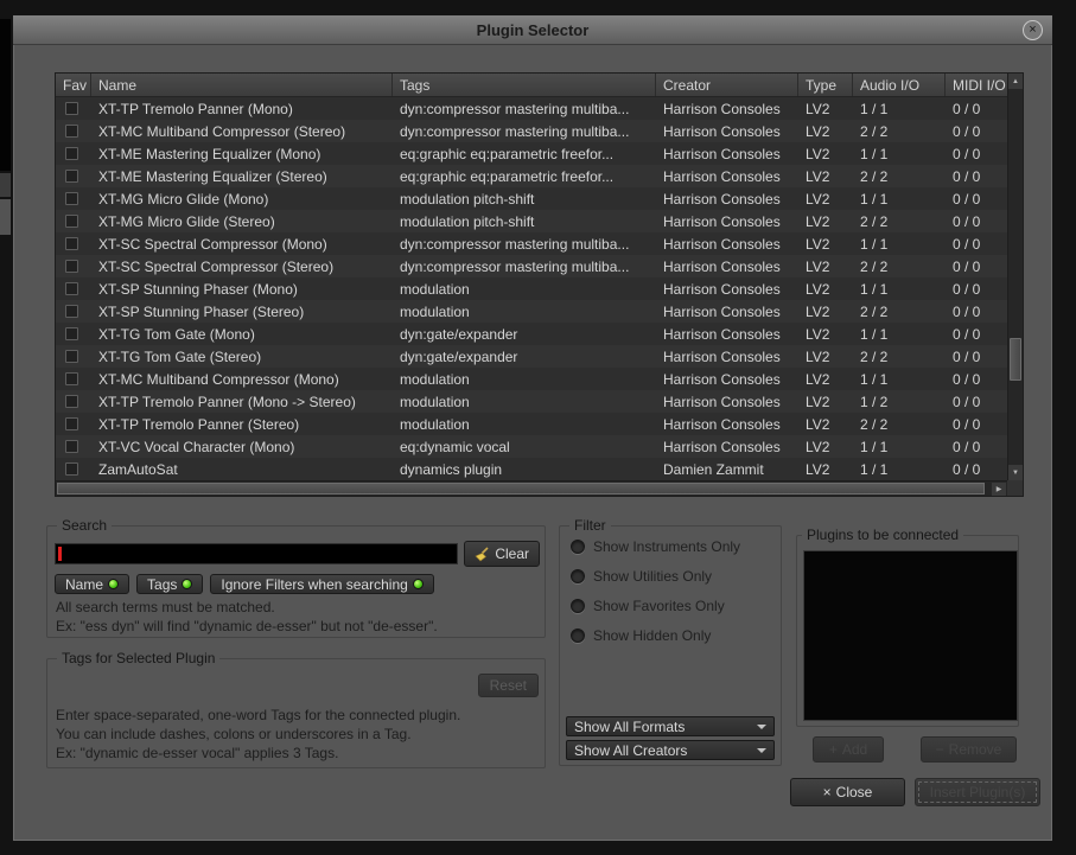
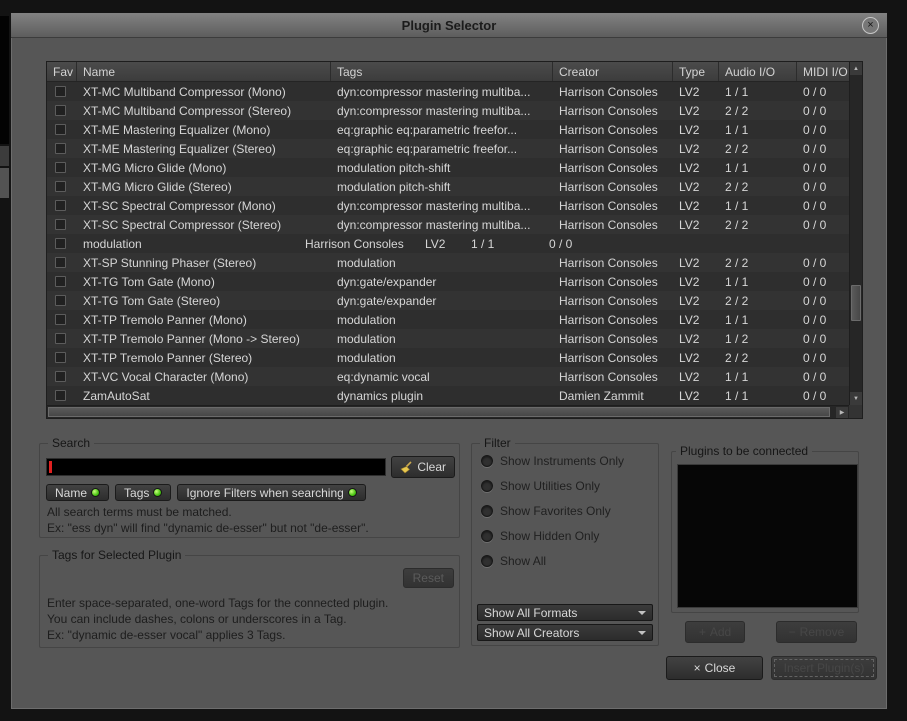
  Plugin Selector
  ×
  Fav
  Name
  Tags
  Creator
  Type
  Audio I/O
  MIDI I/O
- XT-TP Tremolo Panner (Mono)
+ XT-MC Multiband Compressor (Mono)
  dyn:compressor mastering multiba...
  Harrison Consoles
  LV2
  1 / 1
  0 / 0
  XT-MC Multiband Compressor (Stereo)
  dyn:compressor mastering multiba...
  Harrison Consoles
  LV2
  2 / 2
  0 / 0
  XT-ME Mastering Equalizer (Mono)
  eq:graphic eq:parametric freefor...
  Harrison Consoles
  LV2
  1 / 1
  0 / 0
  XT-ME Mastering Equalizer (Stereo)
  eq:graphic eq:parametric freefor...
  Harrison Consoles
  LV2
  2 / 2
  0 / 0
  XT-MG Micro Glide (Mono)
  modulation pitch-shift
  Harrison Consoles
  LV2
  1 / 1
  0 / 0
  XT-MG Micro Glide (Stereo)
  modulation pitch-shift
  Harrison Consoles
  LV2
  2 / 2
  0 / 0
  XT-SC Spectral Compressor (Mono)
  dyn:compressor mastering multiba...
  Harrison Consoles
  LV2
  1 / 1
  0 / 0
  XT-SC Spectral Compressor (Stereo)
  dyn:compressor mastering multiba...
  Harrison Consoles
  LV2
  2 / 2
  0 / 0
- XT-SP Stunning Phaser (Mono)
  modulation
  Harrison Consoles
  LV2
  1 / 1
  0 / 0
  XT-SP Stunning Phaser (Stereo)
  modulation
  Harrison Consoles
  LV2
  2 / 2
  0 / 0
  XT-TG Tom Gate (Mono)
  dyn:gate/expander
  Harrison Consoles
  LV2
  1 / 1
  0 / 0
  XT-TG Tom Gate (Stereo)
  dyn:gate/expander
  Harrison Consoles
  LV2
  2 / 2
  0 / 0
- XT-MC Multiband Compressor (Mono)
+ XT-TP Tremolo Panner (Mono)
  modulation
  Harrison Consoles
  LV2
  1 / 1
  0 / 0
  XT-TP Tremolo Panner (Mono -> Stereo)
  modulation
  Harrison Consoles
  LV2
  1 / 2
  0 / 0
  XT-TP Tremolo Panner (Stereo)
  modulation
  Harrison Consoles
  LV2
  2 / 2
  0 / 0
  XT-VC Vocal Character (Mono)
  eq:dynamic vocal
  Harrison Consoles
  LV2
  1 / 1
  0 / 0
  ZamAutoSat
  dynamics plugin
  Damien Zammit
  LV2
  1 / 1
  0 / 0
  Search
  Clear
  Name
  Tags
  Ignore Filters when searching
  All search terms must be matched.
  Ex: "ess dyn" will find "dynamic de-esser" but not "de-esser".
  Tags for Selected Plugin
  Reset
  Enter space-separated, one-word Tags for the connected plugin.
  You can include dashes, colons or underscores in a Tag.
  Ex: "dynamic de-esser vocal" applies 3 Tags.
  Filter
  Show Instruments Only
  Show Utilities Only
  Show Favorites Only
  Show Hidden Only
+ Show All
  Show All Formats
  Show All Creators
  Plugins to be connected
  ×
  Close
